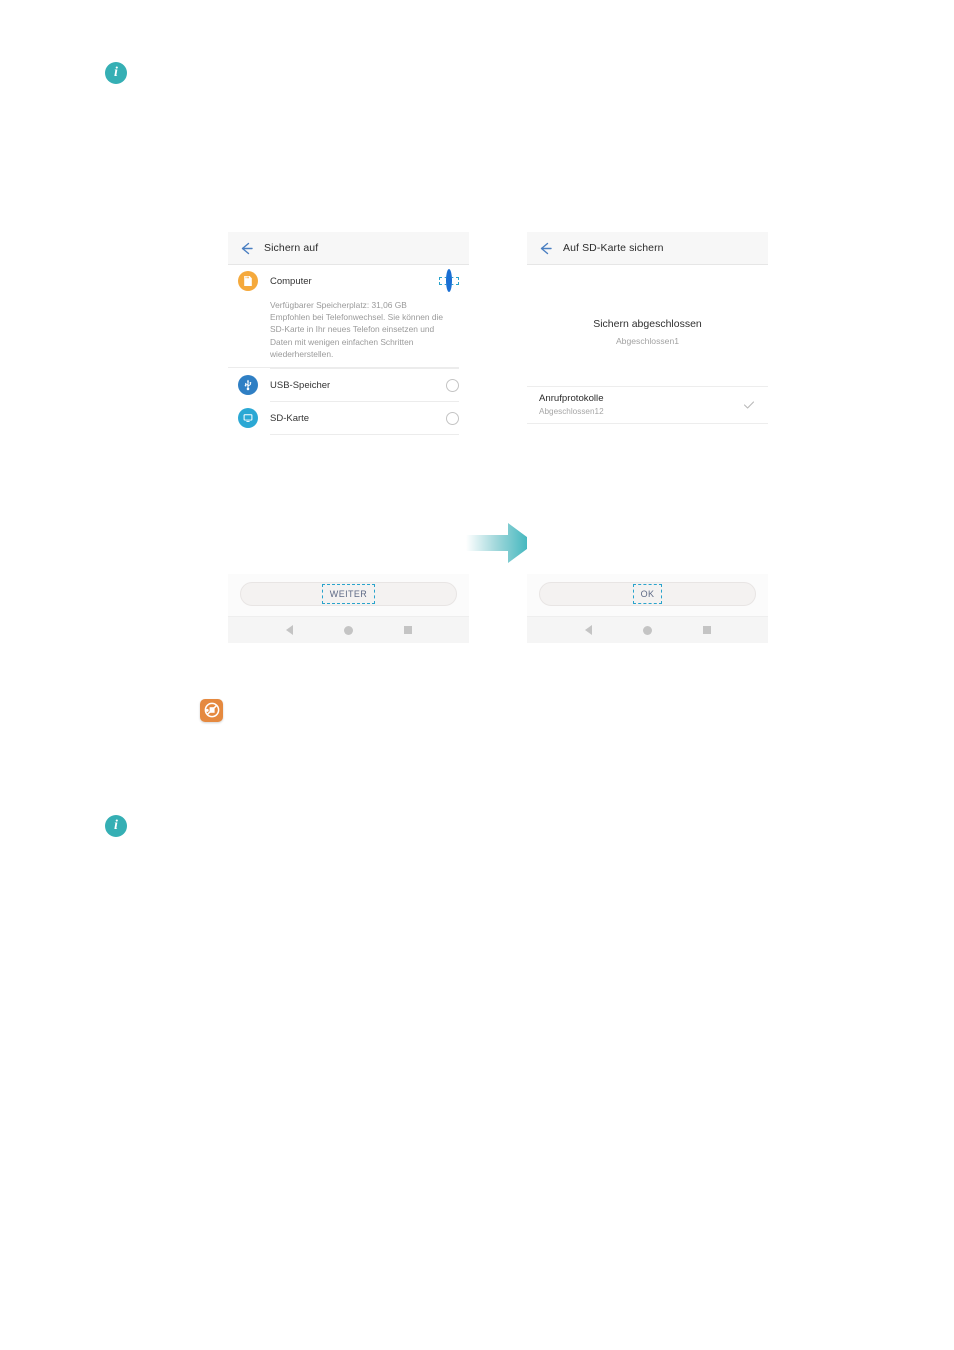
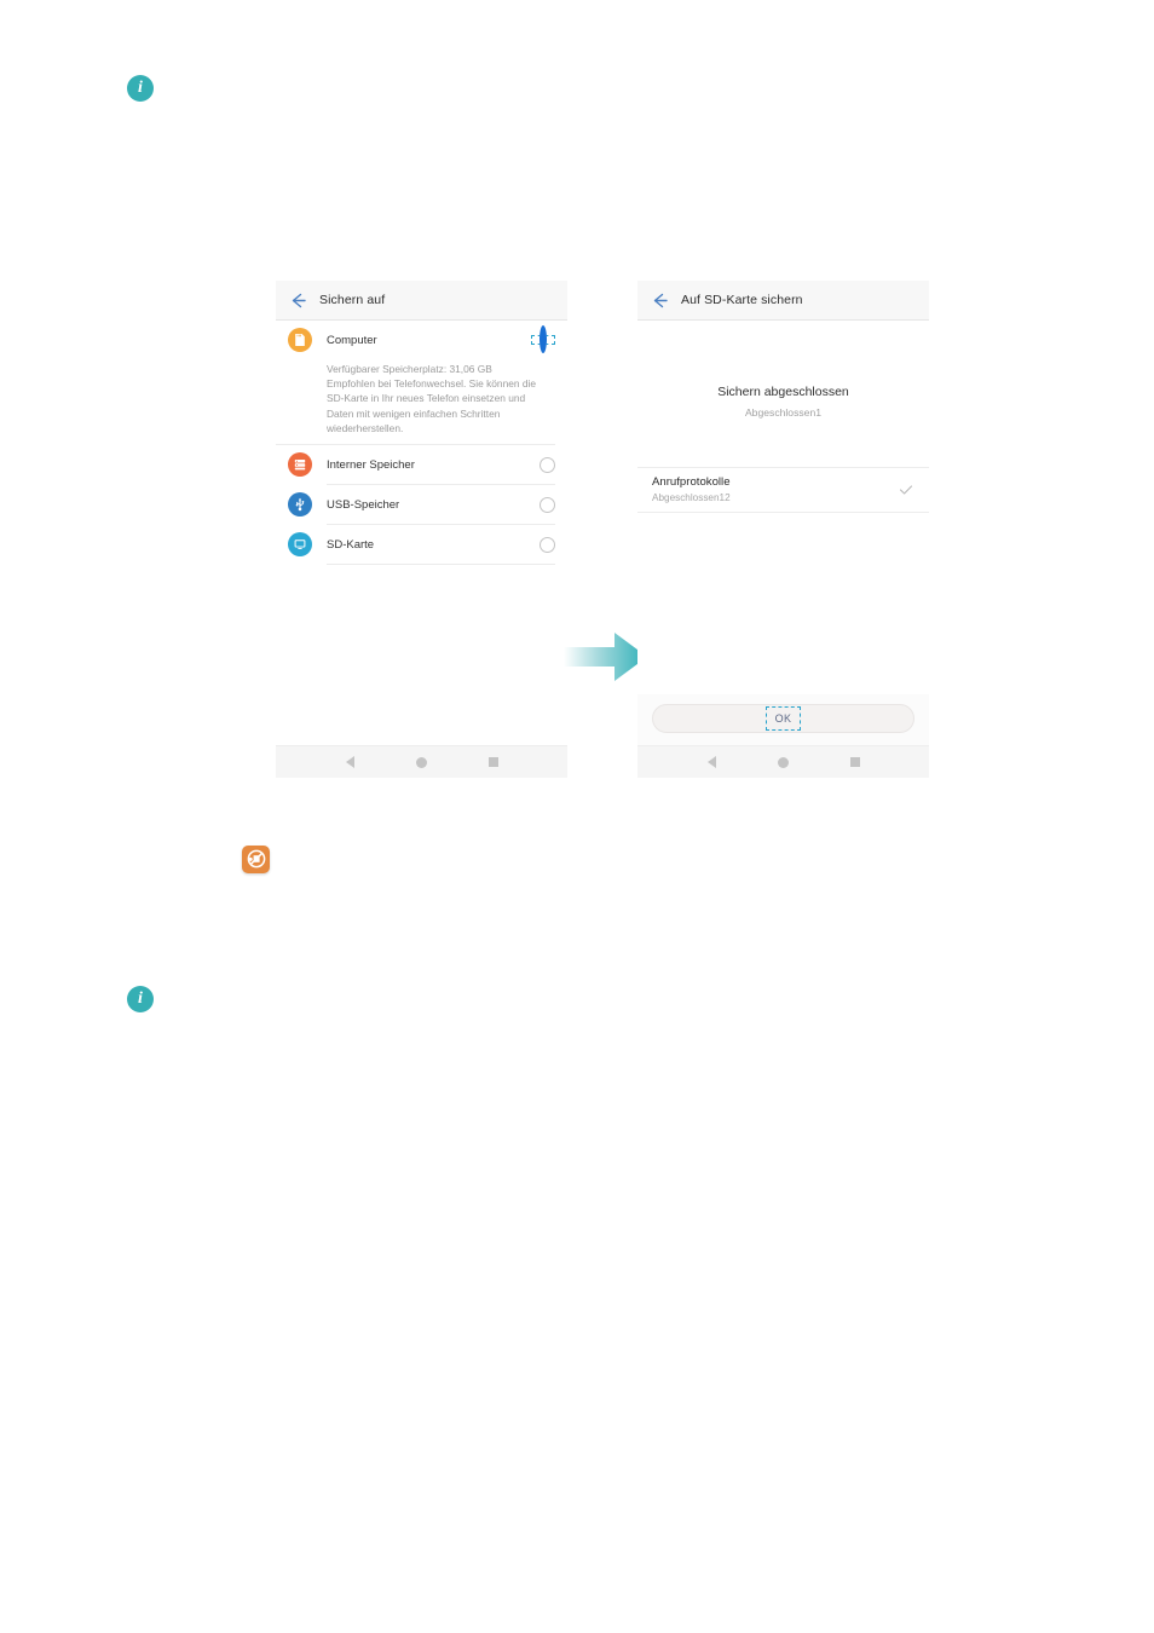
  i
  i
  Sichern auf
  Computer
  Verfügbarer Speicherplatz: 31,06 GB Empfohlen bei Telefonwechsel. Sie können die SD-Karte in Ihr neues Telefon einsetzen und Daten mit wenigen einfachen Schritten wiederherstellen.
+ Interner Speicher
  USB-Speicher
  SD-Karte
- WEITER
  Auf SD-Karte sichern
  Sichern abgeschlossen
  Abgeschlossen1
  Anrufprotokolle
  Abgeschlossen12
  OK
